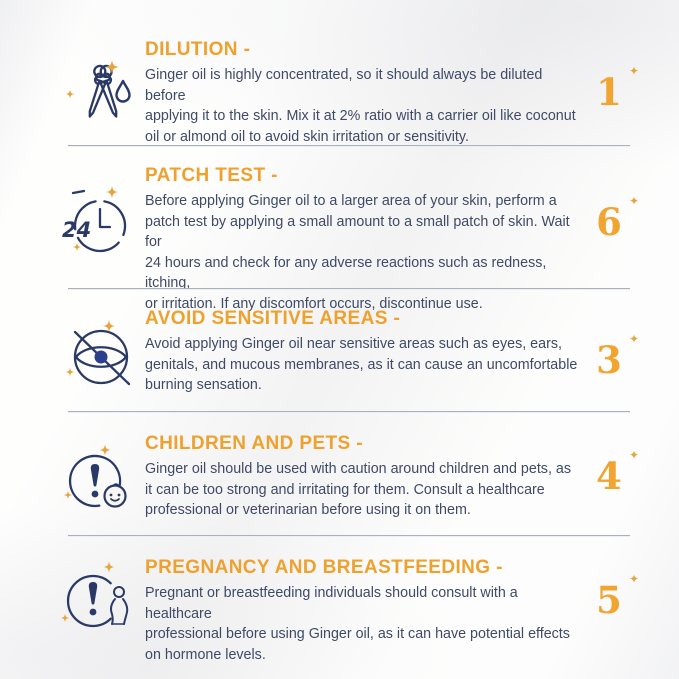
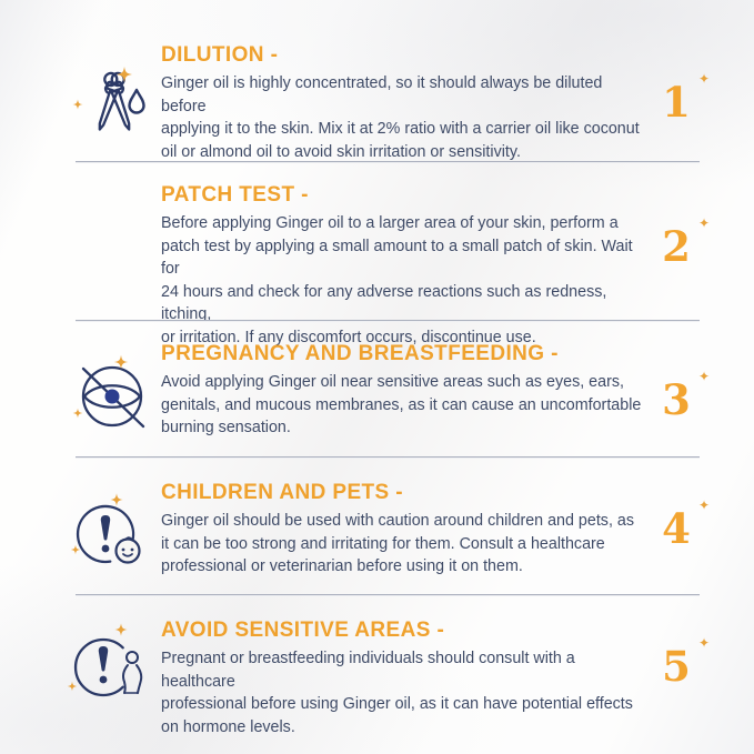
  DILUTION -
  Ginger oil is highly concentrated, so it should always be diluted before
  applying it to the skin. Mix it at 2% ratio with a carrier oil like coconut
  oil or almond oil to avoid skin irritation or sensitivity.
  1
  ✦
- 24
  PATCH TEST -
  Before applying Ginger oil to a larger area of your skin, perform a
  patch test by applying a small amount to a small patch of skin. Wait for
  24 hours and check for any adverse reactions such as redness, itching,
  or irritation. If any discomfort occurs, discontinue use.
- 6
+ 2
  ✦
- AVOID SENSITIVE AREAS -
+ PREGNANCY AND BREASTFEEDING -
  Avoid applying Ginger oil near sensitive areas such as eyes, ears,
  genitals, and mucous membranes, as it can cause an uncomfortable
  burning sensation.
  3
  ✦
  CHILDREN AND PETS -
  Ginger oil should be used with caution around children and pets, as
  it can be too strong and irritating for them. Consult a healthcare
  professional or veterinarian before using it on them.
  4
  ✦
- PREGNANCY AND BREASTFEEDING -
+ AVOID SENSITIVE AREAS -
  Pregnant or breastfeeding individuals should consult with a healthcare
  professional before using Ginger oil, as it can have potential effects
  on hormone levels.
  5
  ✦
